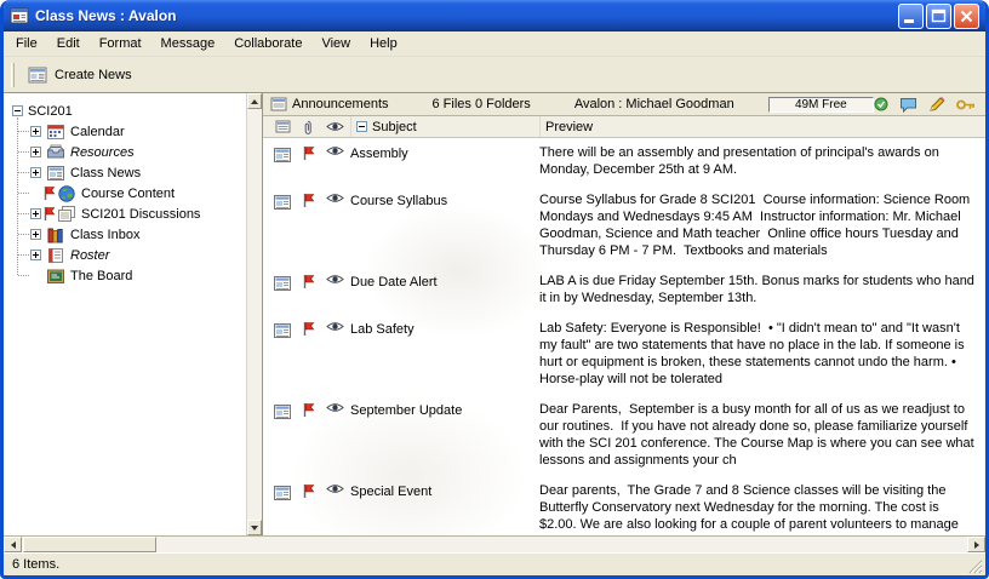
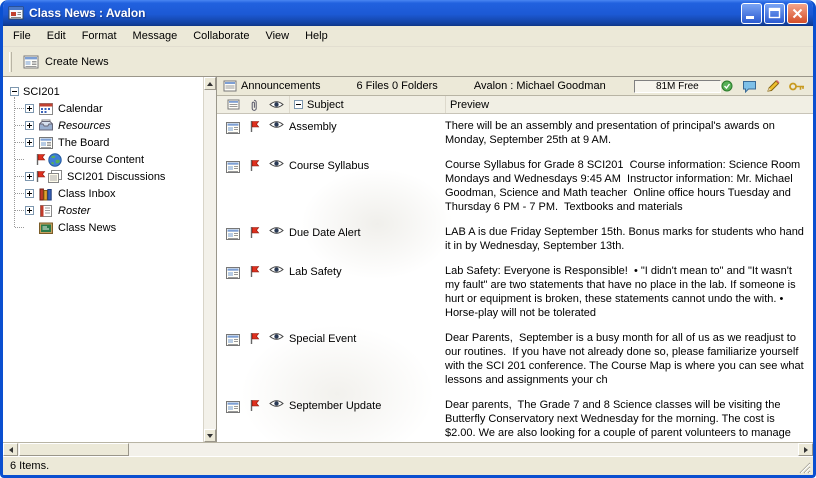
  Class News : Avalon
  File
  Edit
  Format
  Message
  Collaborate
  View
  Help
  Create News
  SCI201
  Calendar
  Resources
- Class News
+ The Board
  Course Content
  SCI201 Discussions
  Class Inbox
  Roster
- The Board
+ Class News
  Announcements
  6 Files 0 Folders
  Avalon : Michael Goodman
- 49M Free
+ 81M Free
  Subject
  Preview
  Assembly
- There will be an assembly and presentation of principal's awards on Monday, December 25th at 9 AM.
+ There will be an assembly and presentation of principal's awards on Monday, September 25th at 9 AM.
  Course Syllabus
  Course Syllabus for Grade 8 SCI201 Course information: Science Room Mondays and Wednesdays 9:45 AM Instructor information: Mr. Michael Goodman, Science and Math teacher Online office hours Tuesday and Thursday 6 PM - 7 PM. Textbooks and materials
  Due Date Alert
  LAB A is due Friday September 15th. Bonus marks for students who hand it in by Wednesday, September 13th.
  Lab Safety
- Lab Safety: Everyone is Responsible! • "I didn't mean to" and "It wasn't my fault" are two statements that have no place in the lab. If someone is hurt or equipment is broken, these statements cannot undo the harm. • Horse-play will not be tolerated
+ Lab Safety: Everyone is Responsible! • "I didn't mean to" and "It wasn't my fault" are two statements that have no place in the lab. If someone is hurt or equipment is broken, these statements cannot undo the with. • Horse-play will not be tolerated
- September Update
+ Special Event
  Dear Parents, September is a busy month for all of us as we readjust to our routines. If you have not already done so, please familiarize yourself with the SCI 201 conference. The Course Map is where you can see what lessons and assignments your ch
- Special Event
+ September Update
  Dear parents, The Grade 7 and 8 Science classes will be visiting the Butterfly Conservatory next Wednesday for the morning. The cost is $2.00. We are also looking for a couple of parent volunteers to manage
  6 Items.
